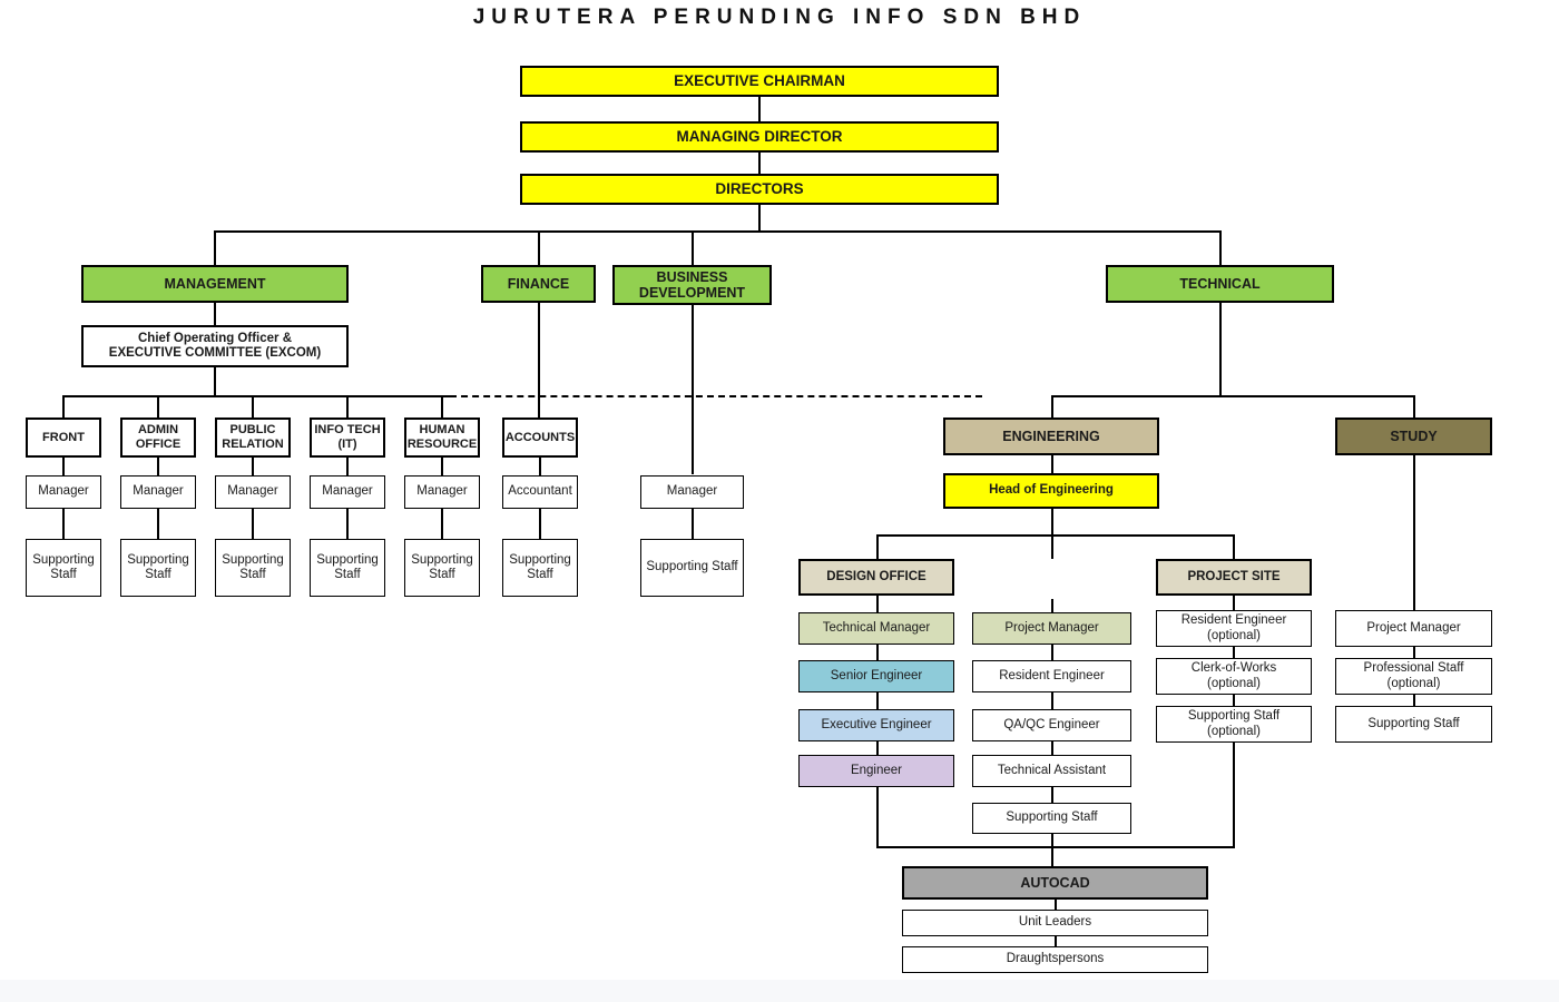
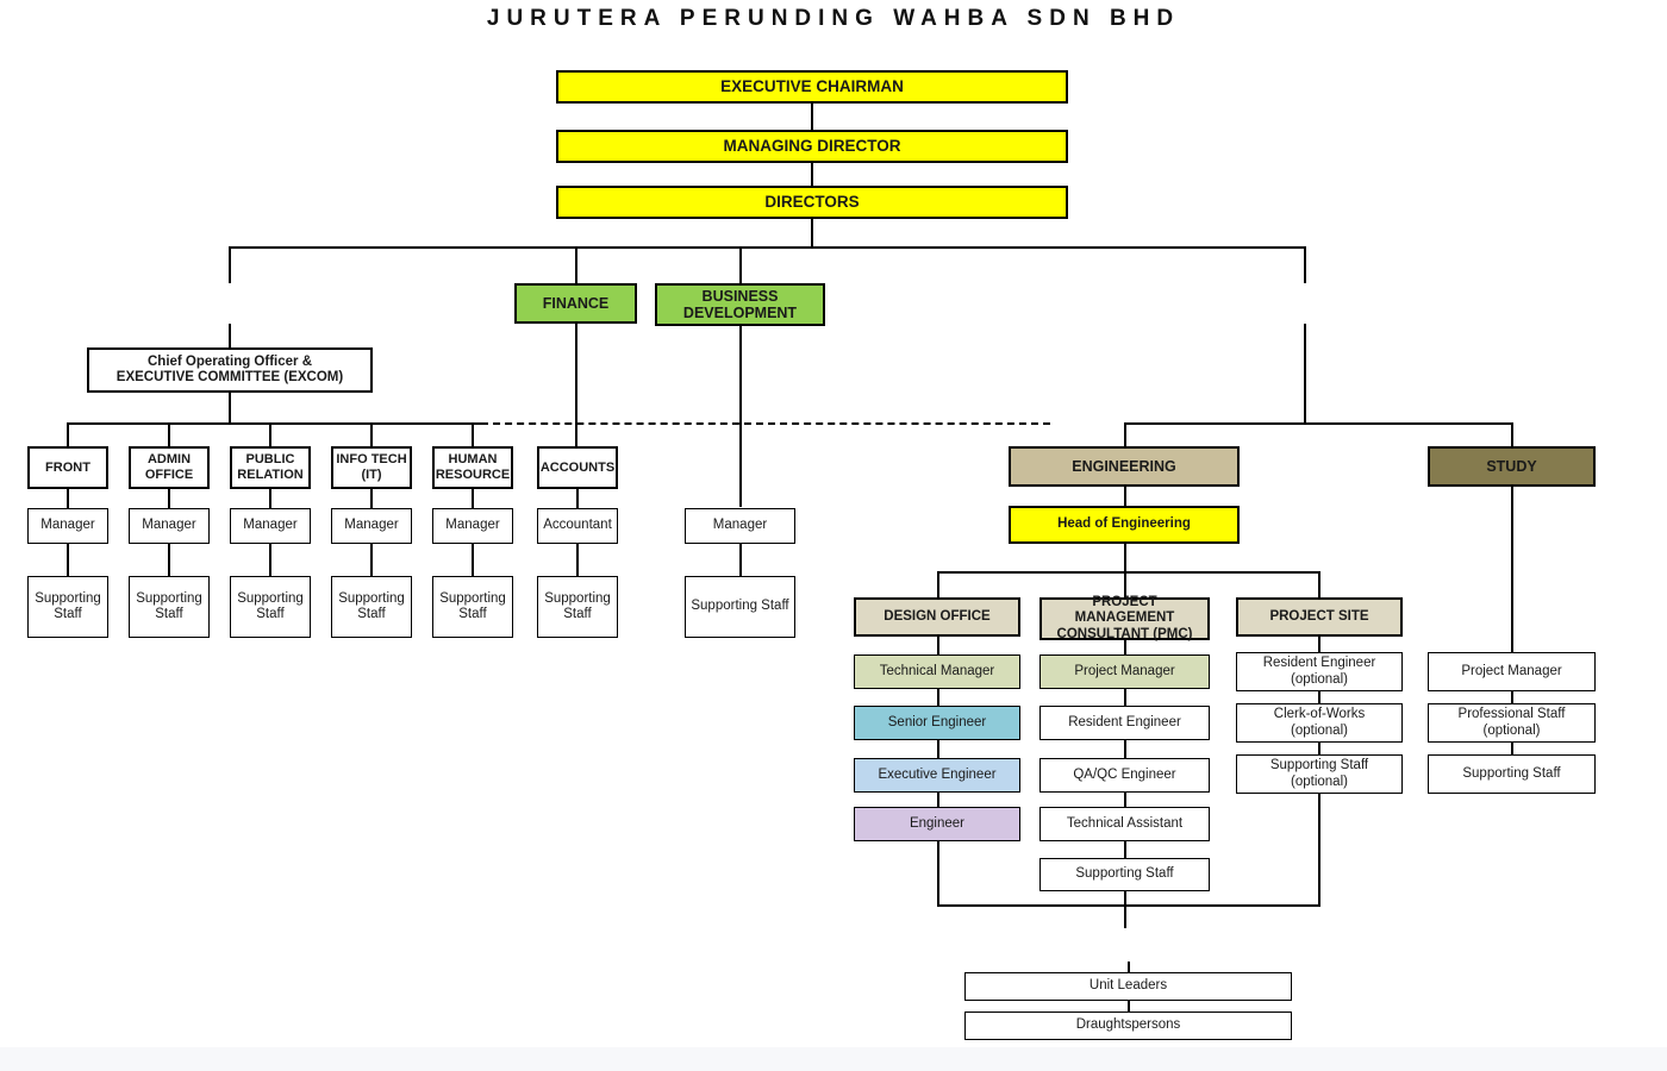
- JURUTERA PERUNDING INFO SDN BHD
+ JURUTERA PERUNDING WAHBA SDN BHD
  EXECUTIVE CHAIRMAN
  MANAGING DIRECTOR
  DIRECTORS
- MANAGEMENT
  FINANCE
  BUSINESS
  DEVELOPMENT
- TECHNICAL
  Chief Operating Officer &
  EXECUTIVE COMMITTEE (EXCOM)
  FRONT
  Manager
  Supporting
  Staff
  ADMIN
  OFFICE
  Manager
  Supporting
  Staff
  PUBLIC
  RELATION
  Manager
  Supporting
  Staff
  INFO TECH
  (IT)
  Manager
  Supporting
  Staff
  HUMAN
  RESOURCE
  Manager
  Supporting
  Staff
  ACCOUNTS
  Accountant
  Supporting
  Staff
  Manager
  Supporting Staff
  ENGINEERING
  Head of Engineering
  DESIGN OFFICE
  Technical Manager
  Senior Engineer
  Executive Engineer
  Engineer
+ PROJECT MANAGEMENT
+ CONSULTANT (PMC)
  Project Manager
  Resident Engineer
  QA/QC Engineer
  Technical Assistant
  Supporting Staff
  PROJECT SITE
  Resident Engineer
  (optional)
  Clerk-of-Works
  (optional)
  Supporting Staff
  (optional)
- AUTOCAD
  Unit Leaders
  Draughtspersons
  STUDY
  Project Manager
  Professional Staff
  (optional)
  Supporting Staff
